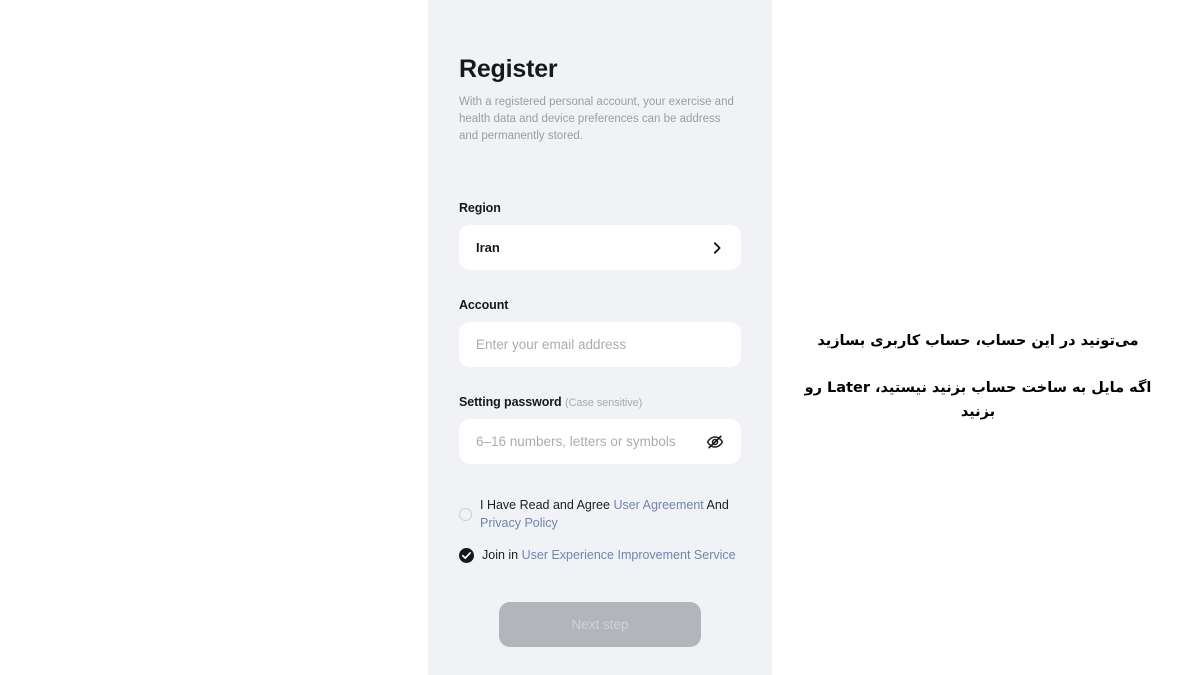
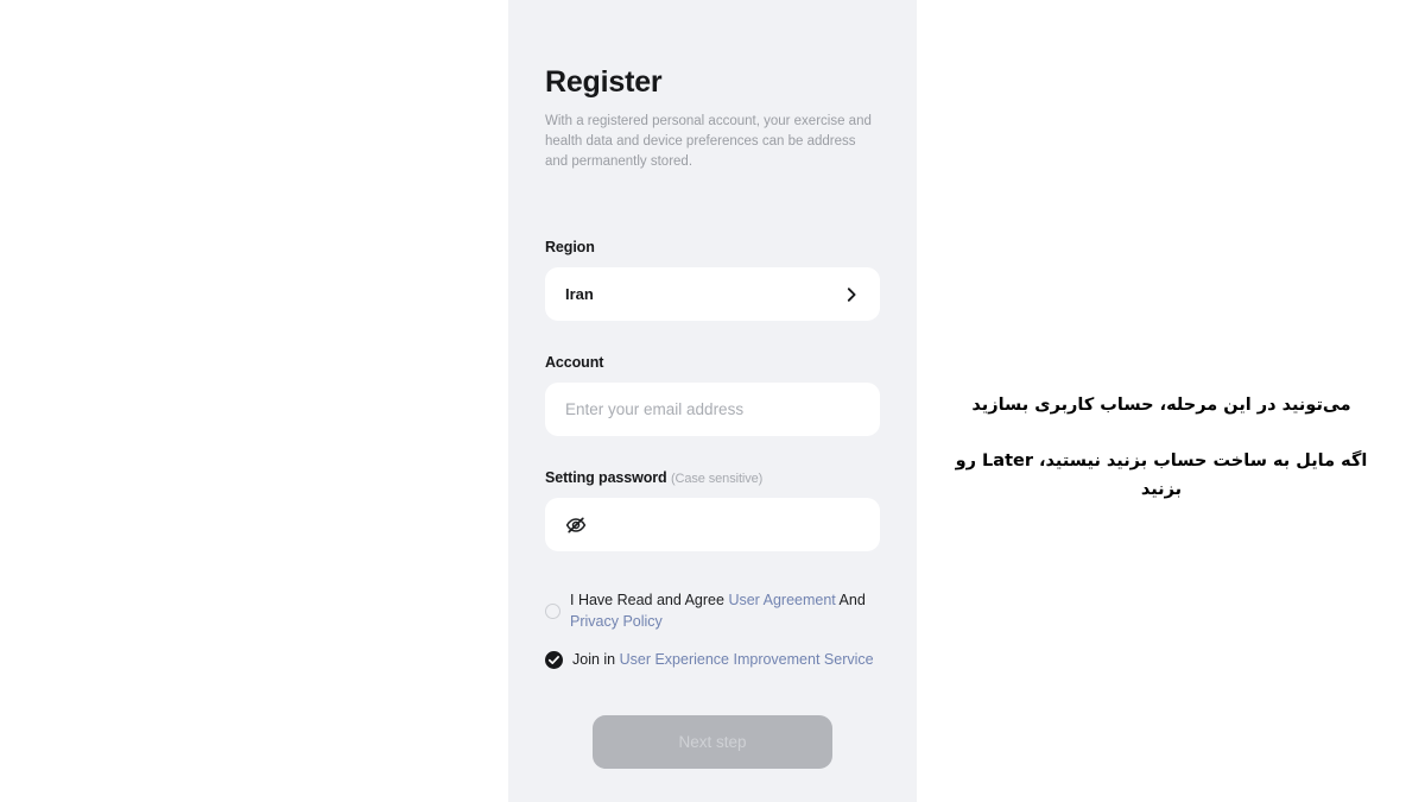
  Register
  With a registered personal account, your exercise and health data and device preferences can be address and permanently stored.
  Region
  Iran
  Account
  Enter your email address
  Setting password (Case sensitive)
- 6–16 numbers, letters or symbols
  I Have Read and Agree User Agreement And Privacy Policy
  Join in User Experience Improvement Service
  Next step
- می‌تونید در این حساب، حساب کاربری بسازید
+ می‌تونید در این مرحله، حساب کاربری بسازید
  اگه مایل به ساخت حساب بزنید نیستید، Later رو بزنید
